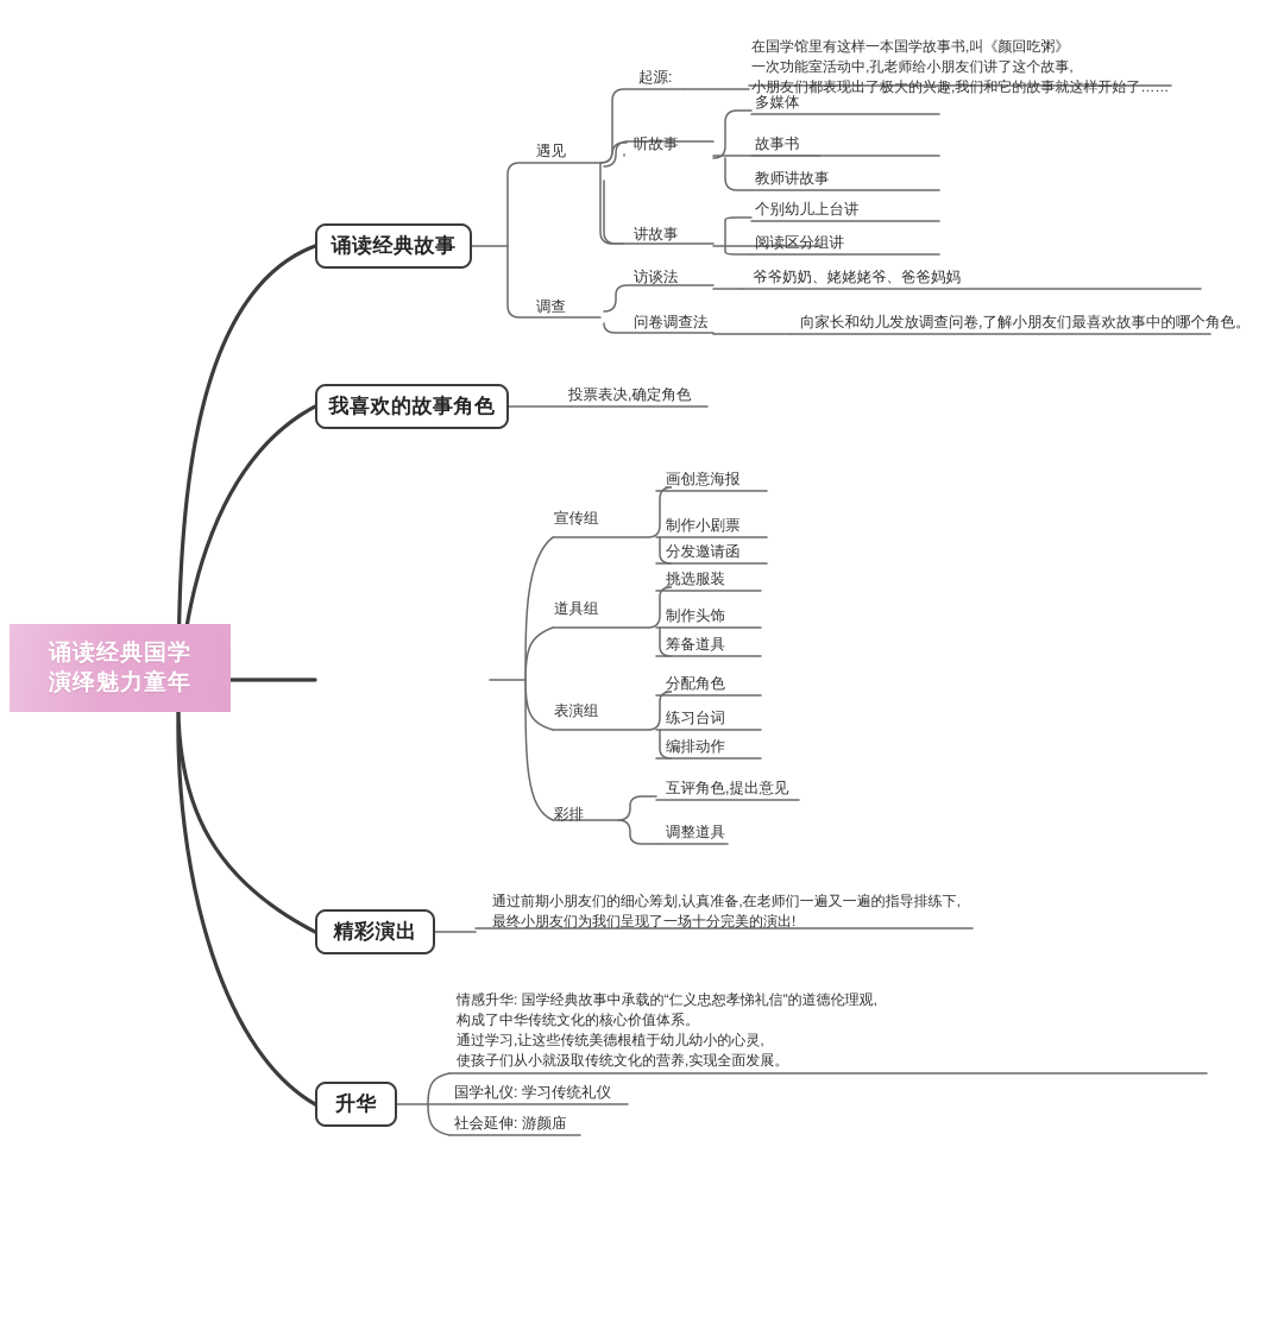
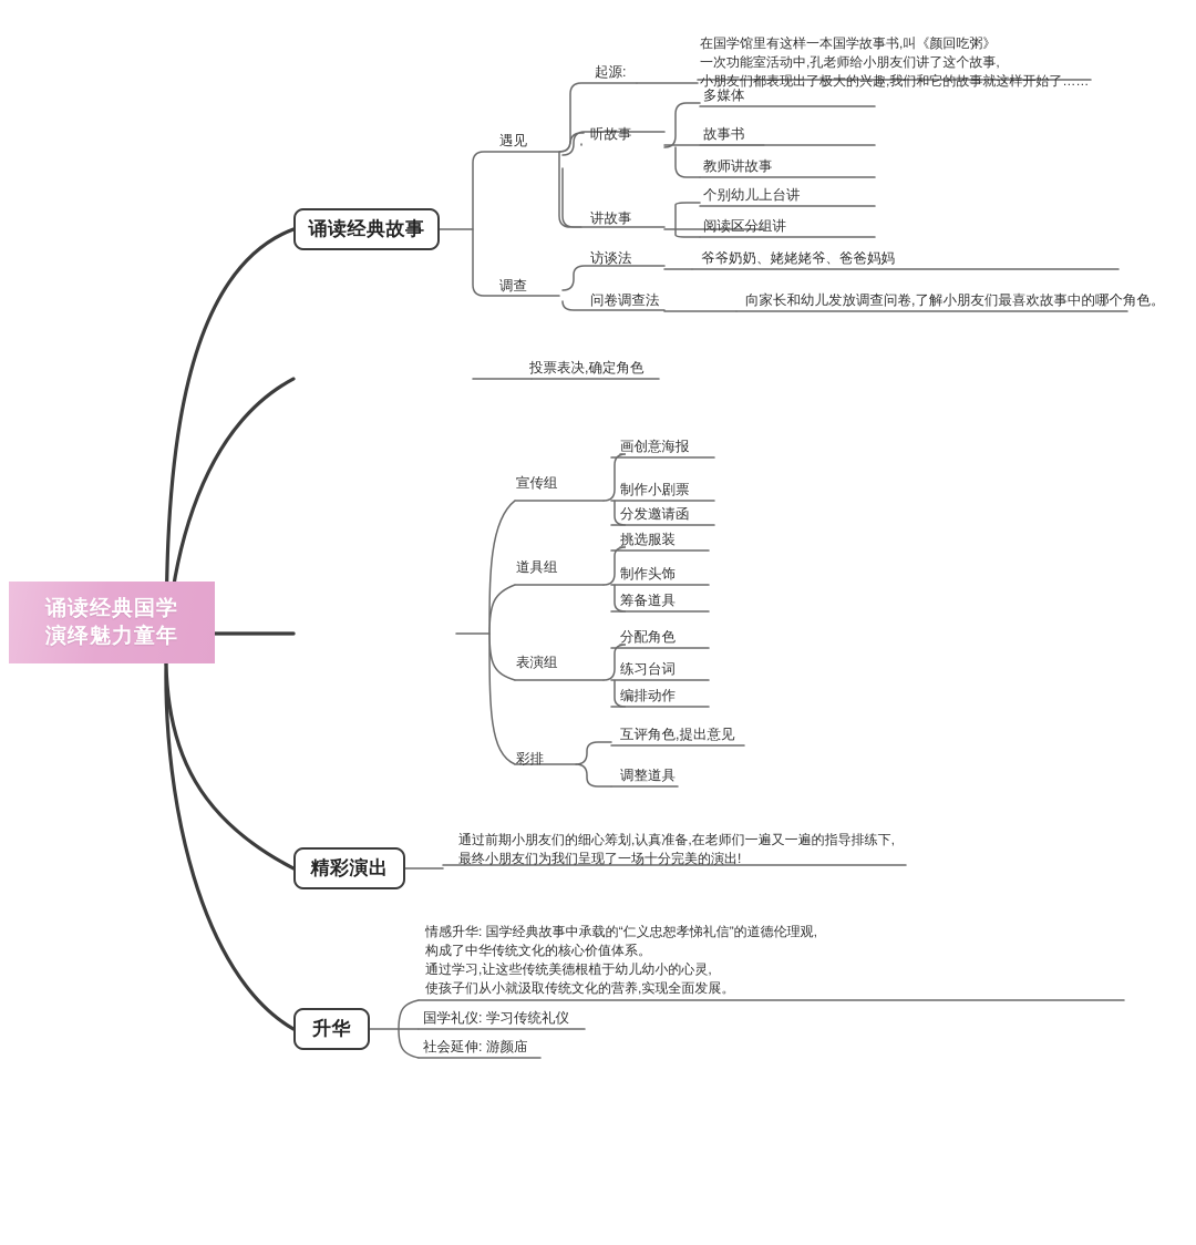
  诵读经典国学
  演绎魅力童年
  诵读经典故事
- 我喜欢的故事角色
  精彩演出
  升华
  起源:
  在国学馆里有这样一本国学故事书,叫《颜回吃粥》
  一次功能室活动中,孔老师给小朋友们讲了这个故事,
  小朋友们都表现出了极大的兴趣,我们和它的故事就这样开始了……
  遇见
  调查
  听故事
  多媒体
  故事书
  教师讲故事
  讲故事
  个别幼儿上台讲
  阅读区分组讲
  访谈法
  爷爷奶奶、姥姥姥爷、爸爸妈妈
  问卷调查法
  向家长和幼儿发放调查问卷,了解小朋友们最喜欢故事中的哪个角色。
  投票表决,确定角色
  宣传组
  画创意海报
  制作小剧票
  分发邀请函
  道具组
  挑选服装
  制作头饰
  筹备道具
  表演组
  分配角色
  练习台词
  编排动作
  彩排
  互评角色,提出意见
  调整道具
  通过前期小朋友们的细心筹划,认真准备,在老师们一遍又一遍的指导排练下,
  最终小朋友们为我们呈现了一场十分完美的演出!
  情感升华: 国学经典故事中承载的“仁义忠恕孝悌礼信”的道德伦理观,
  构成了中华传统文化的核心价值体系。
  通过学习,让这些传统美德根植于幼儿幼小的心灵,
  使孩子们从小就汲取传统文化的营养,实现全面发展。
  国学礼仪: 学习传统礼仪
  社会延伸: 游颜庙
